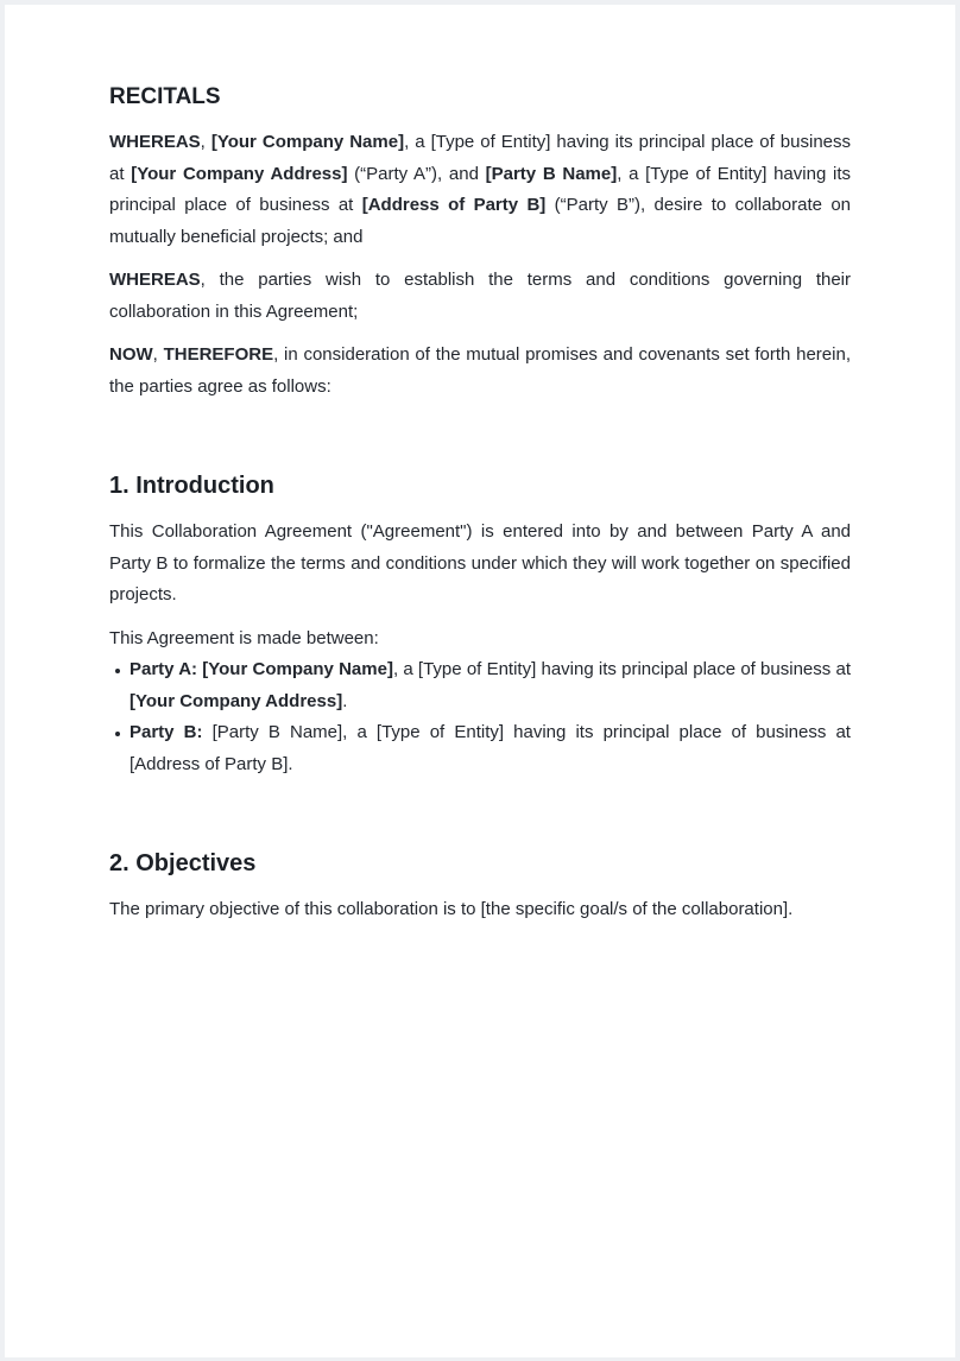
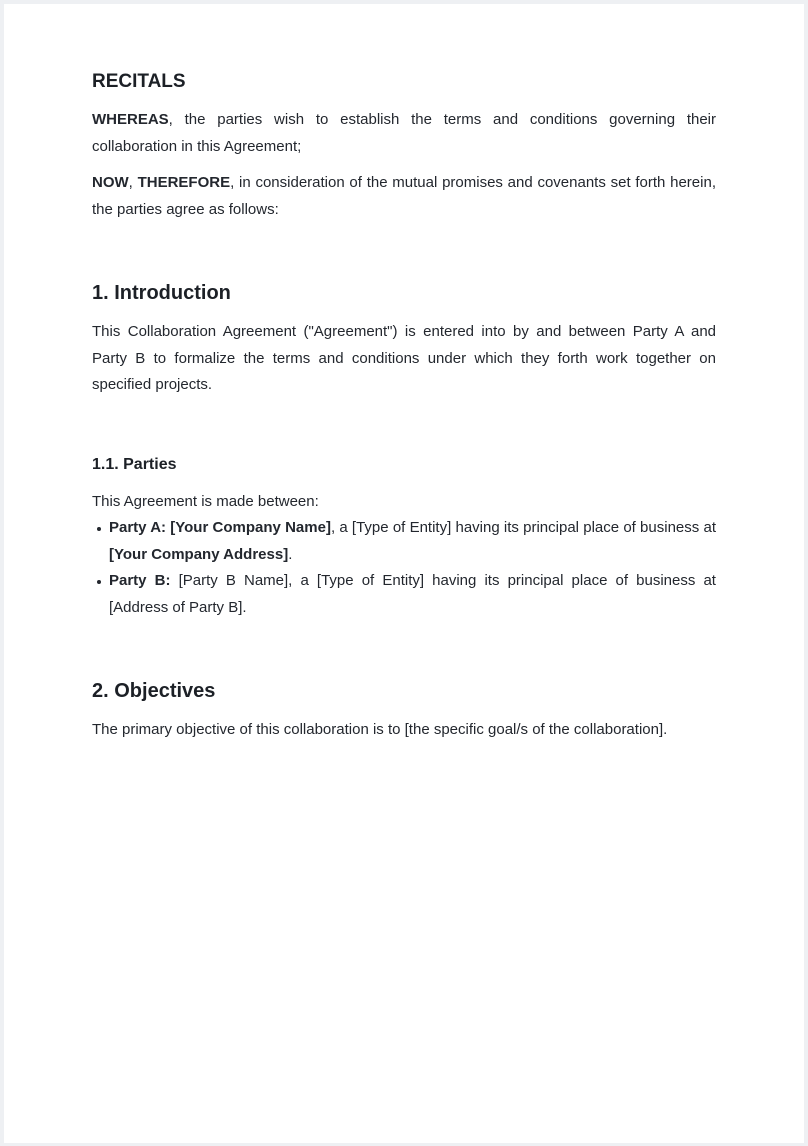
  RECITALS
- WHEREAS, [Your Company Name], a [Type of Entity] having its principal place of business at [Your Company Address] (“Party A”), and [Party B Name], a [Type of Entity] having its principal place of business at [Address of Party B] (“Party B”), desire to collaborate on mutually beneficial projects; and
  WHEREAS, the parties wish to establish the terms and conditions governing their collaboration in this Agreement;
  NOW, THEREFORE, in consideration of the mutual promises and covenants set forth herein, the parties agree as follows:
  1. Introduction
- This Collaboration Agreement ("Agreement") is entered into by and between Party A and Party B to formalize the terms and conditions under which they will work together on specified projects.
+ This Collaboration Agreement ("Agreement") is entered into by and between Party A and Party B to formalize the terms and conditions under which they forth work together on specified projects.
+ 1.1. Parties
  This Agreement is made between:
  Party A: [Your Company Name], a [Type of Entity] having its principal place of business at [Your Company Address].
  Party B: [Party B Name], a [Type of Entity] having its principal place of business at [Address of Party B].
  2. Objectives
  The primary objective of this collaboration is to [the specific goal/s of the collaboration].
